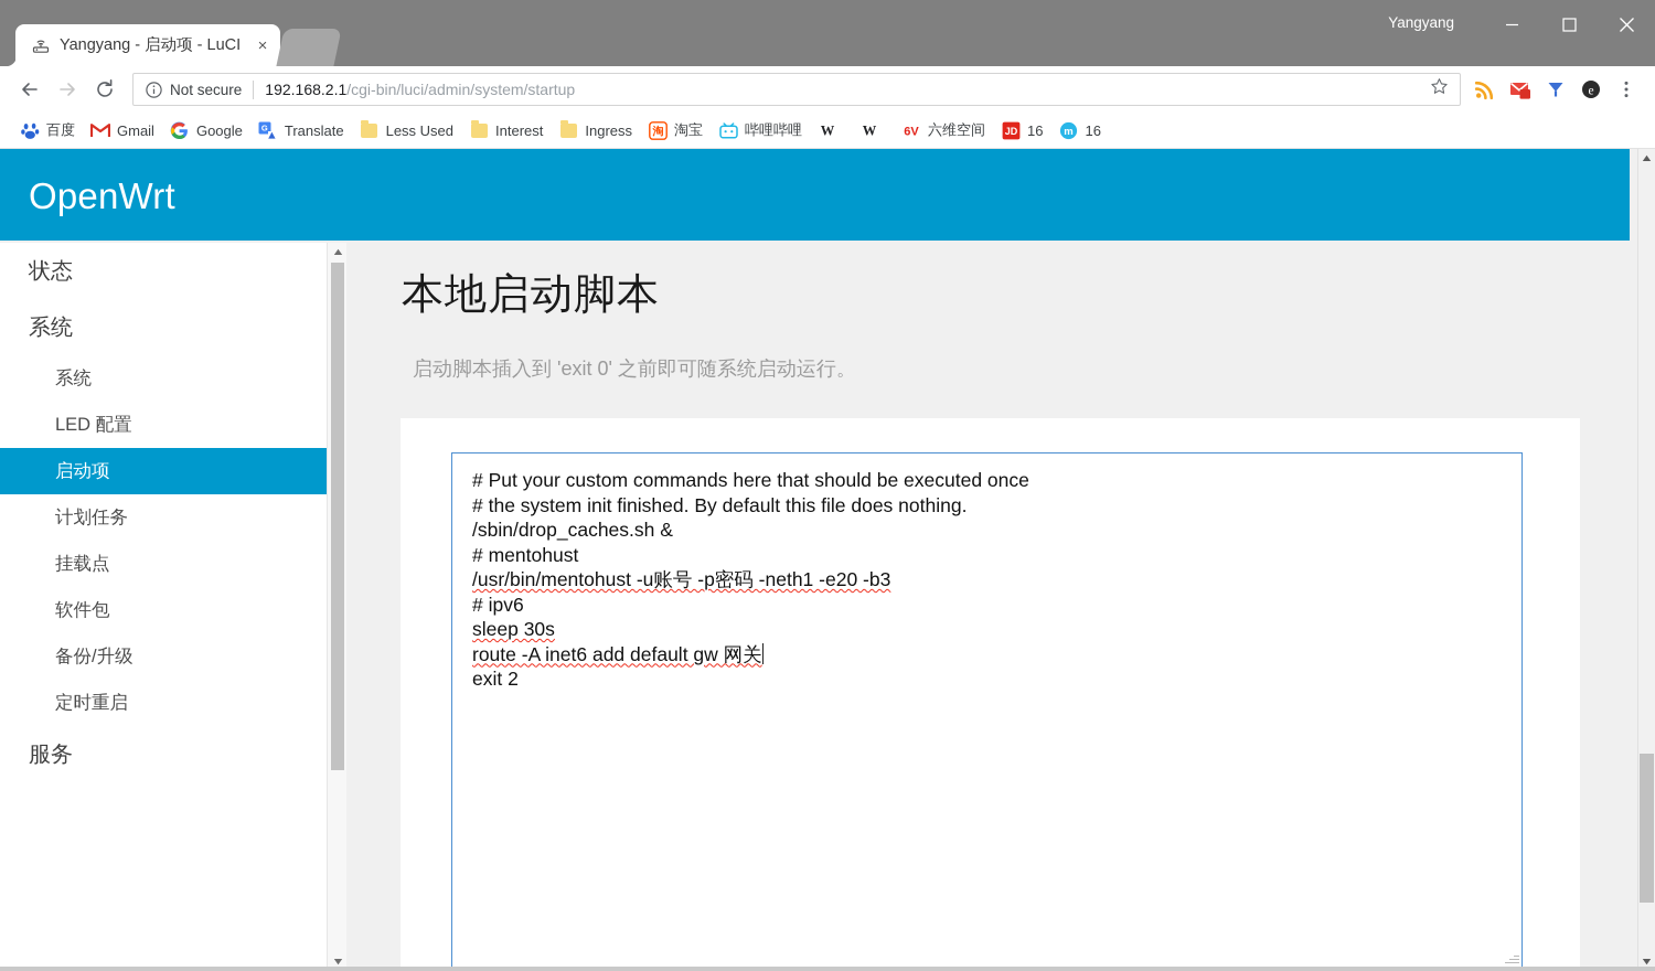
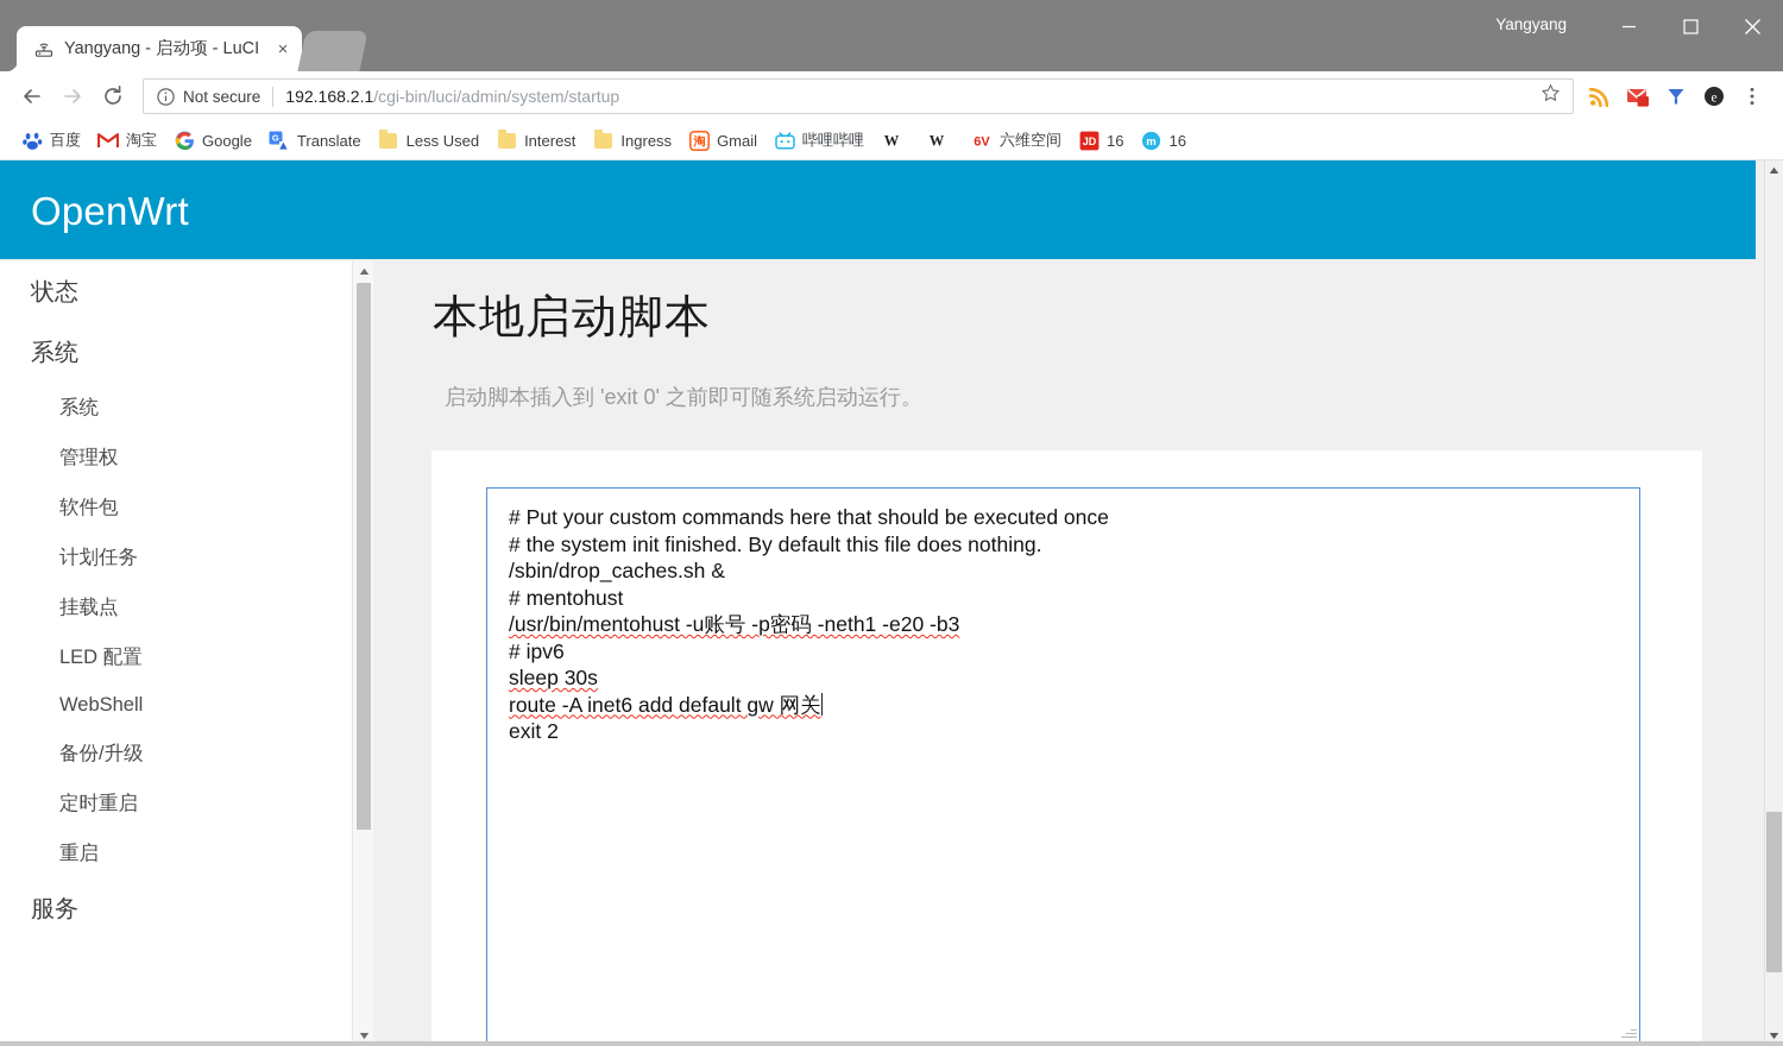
  Yangyang - 启动项 - LuCI
  ×
  Yangyang
  Not secure
  192.168.2.1/cgi-bin/luci/admin/system/startup
  e
  百度
- Gmail
+ 淘宝
  Google
  G
  Translate
  Less Used
  Interest
  Ingress
  淘
- 淘宝
+ Gmail
  哔哩哔哩
  W
  W
  6V
  六维空间
  JD
  16
  m
  16
  OpenWrt
  状态
  系统
  系统
+ 管理权
- LED 配置
+ 软件包
- 启动项
  计划任务
  挂载点
- 软件包
+ LED 配置
+ WebShell
  备份/升级
  定时重启
+ 重启
  服务
  本地启动脚本
  启动脚本插入到 'exit 0' 之前即可随系统启动运行。
  # Put your custom commands here that should be executed once # the system init finished. By default this file does nothing. /sbin/drop_caches.sh & # mentohust /usr/bin/mentohust -u账号 -p密码 -neth1 -e20 -b3 # ipv6 sleep 30s route -A inet6 add default gw 网关 exit 2
